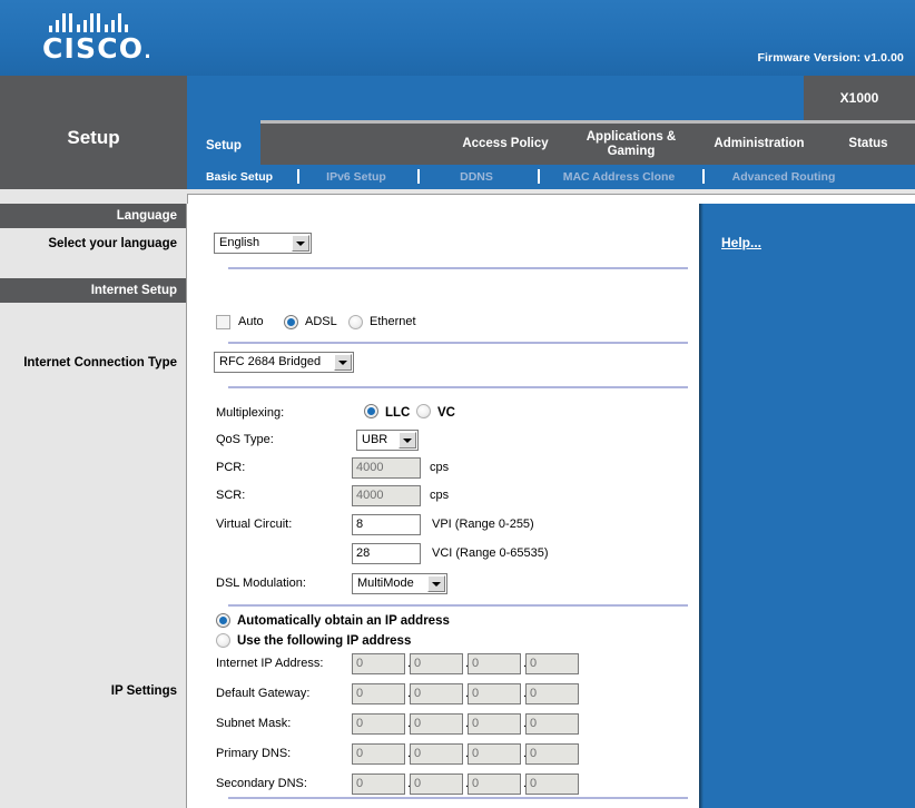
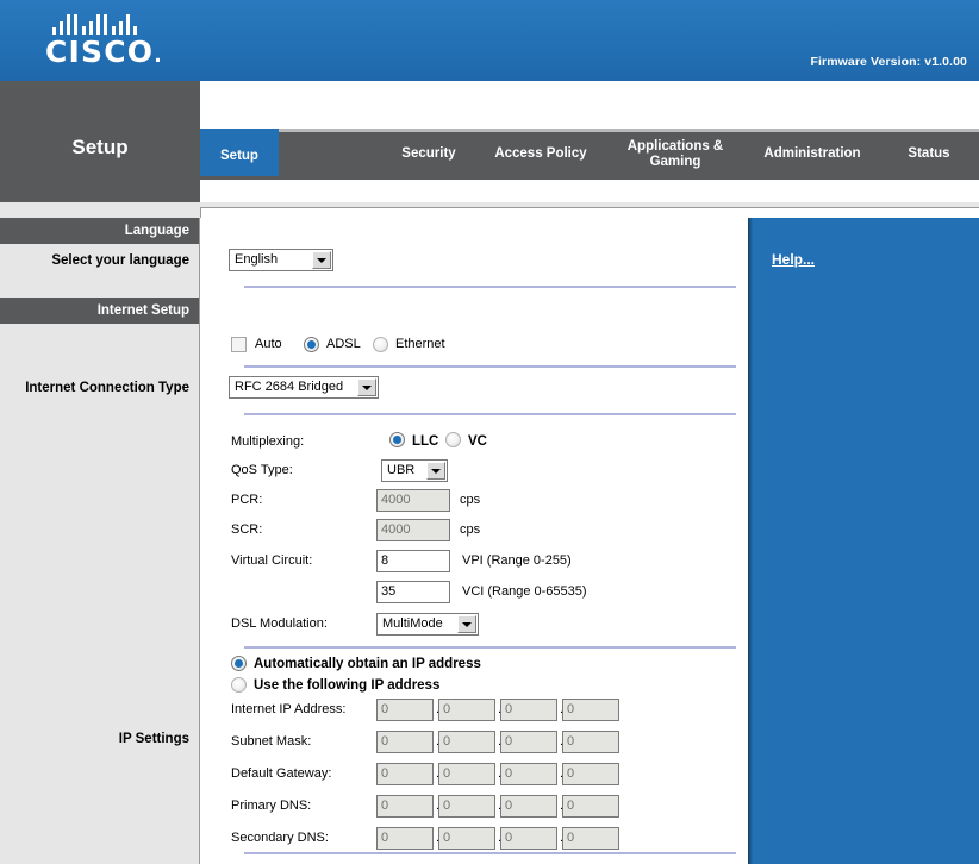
  CISCO.
  Firmware Version: v1.0.00
- X1000
  Setup
  Setup
+ Security
  Access Policy
  Applications &
  Gaming
  Administration
  Status
- Basic Setup
- IPv6 Setup
- DDNS
- MAC Address Clone
- Advanced Routing
  Language
  Select your language
  Internet Setup
  Internet Connection Type
  IP Settings
  English
  Auto
  ADSL
  Ethernet
  RFC 2684 Bridged
  Multiplexing:
  LLC
  VC
  QoS Type:
  UBR
  PCR:
  4000
  cps
  SCR:
  4000
  cps
  Virtual Circuit:
  8
  VPI (Range 0-255)
- 28
+ 35
  VCI (Range 0-65535)
  DSL Modulation:
  MultiMode
  Automatically obtain an IP address
  Use the following IP address
  Internet IP Address:
  0
  0
  0
  0
- Default Gateway:
+ Subnet Mask:
  0
  0
  0
  0
- Subnet Mask:
+ Default Gateway:
  0
  0
  0
  0
  Primary DNS:
  0
  0
  0
  0
  Secondary DNS:
  0
  0
  0
  0
  Help...
